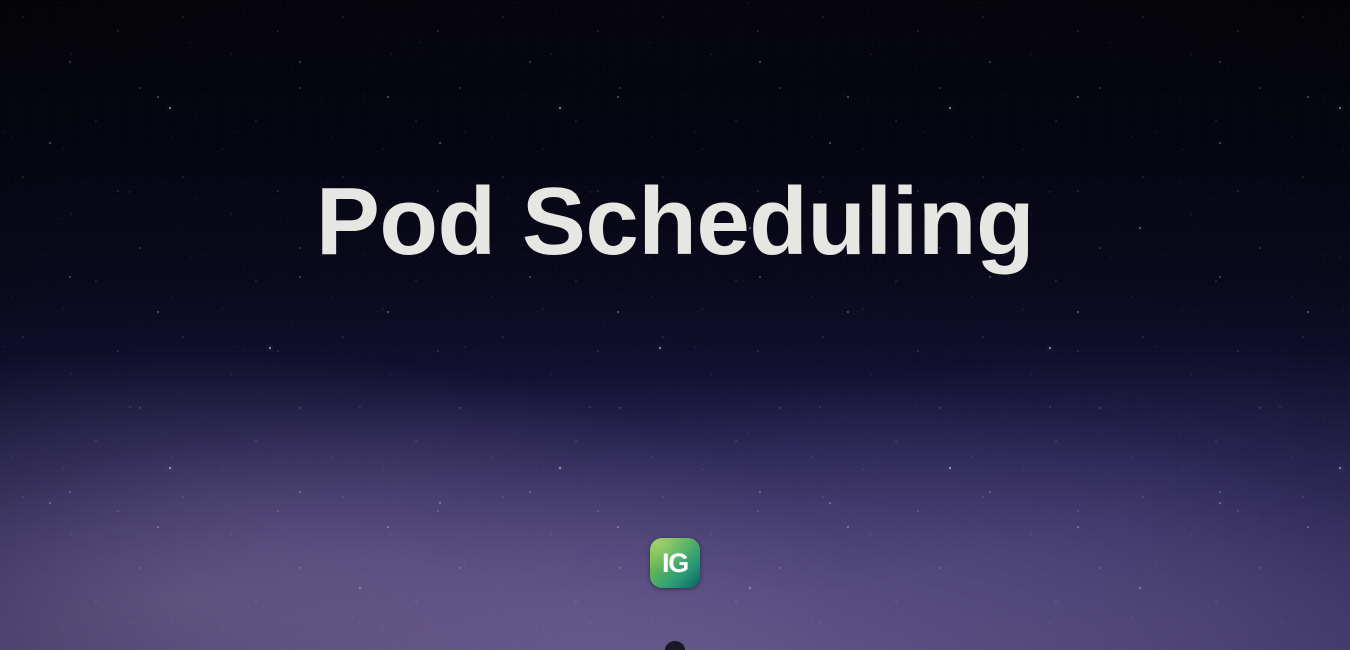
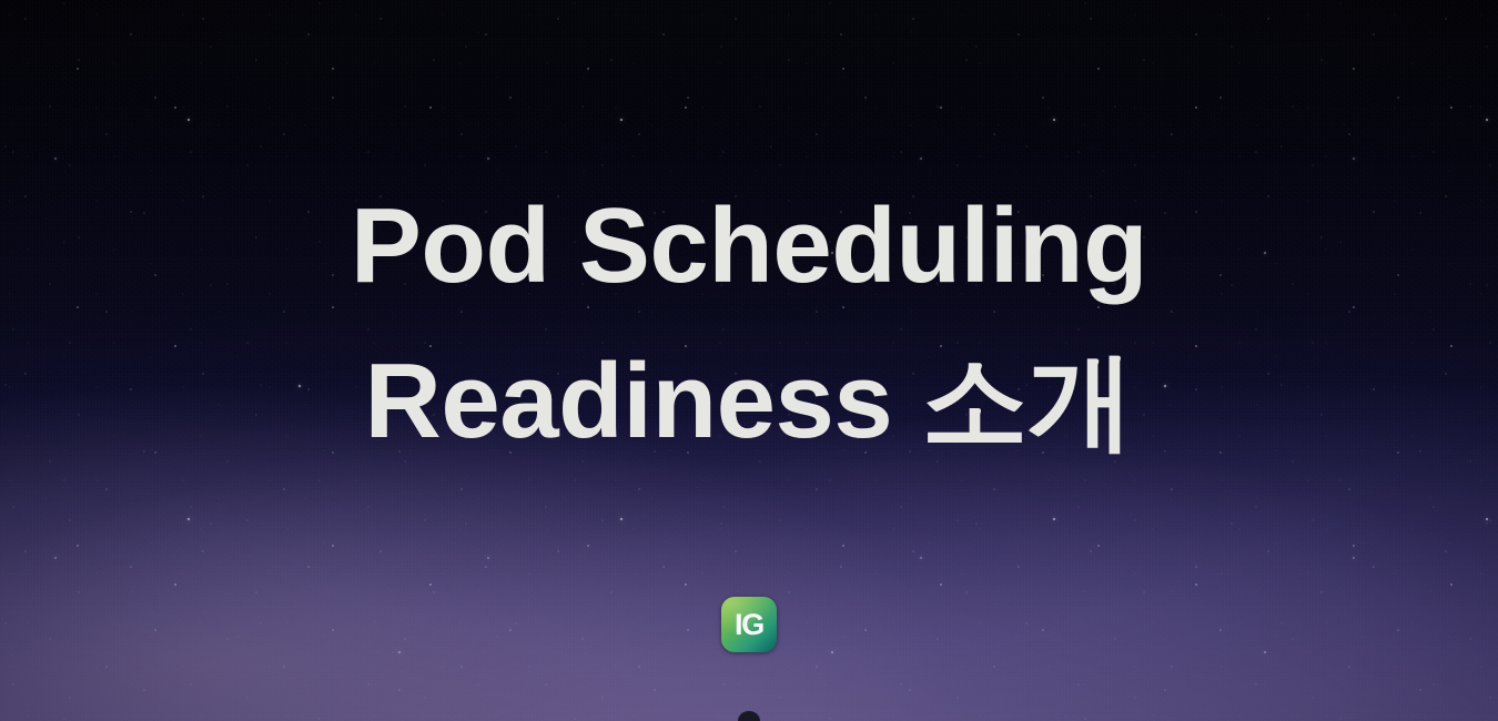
  Pod Scheduling
+ Readiness 소개
  IG
